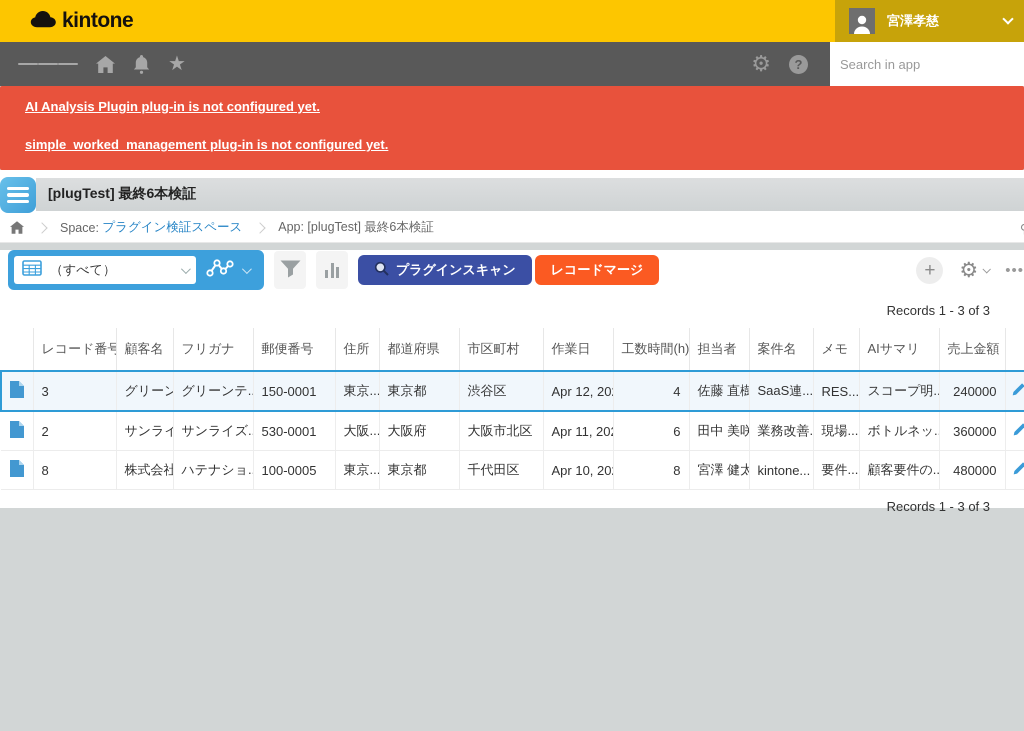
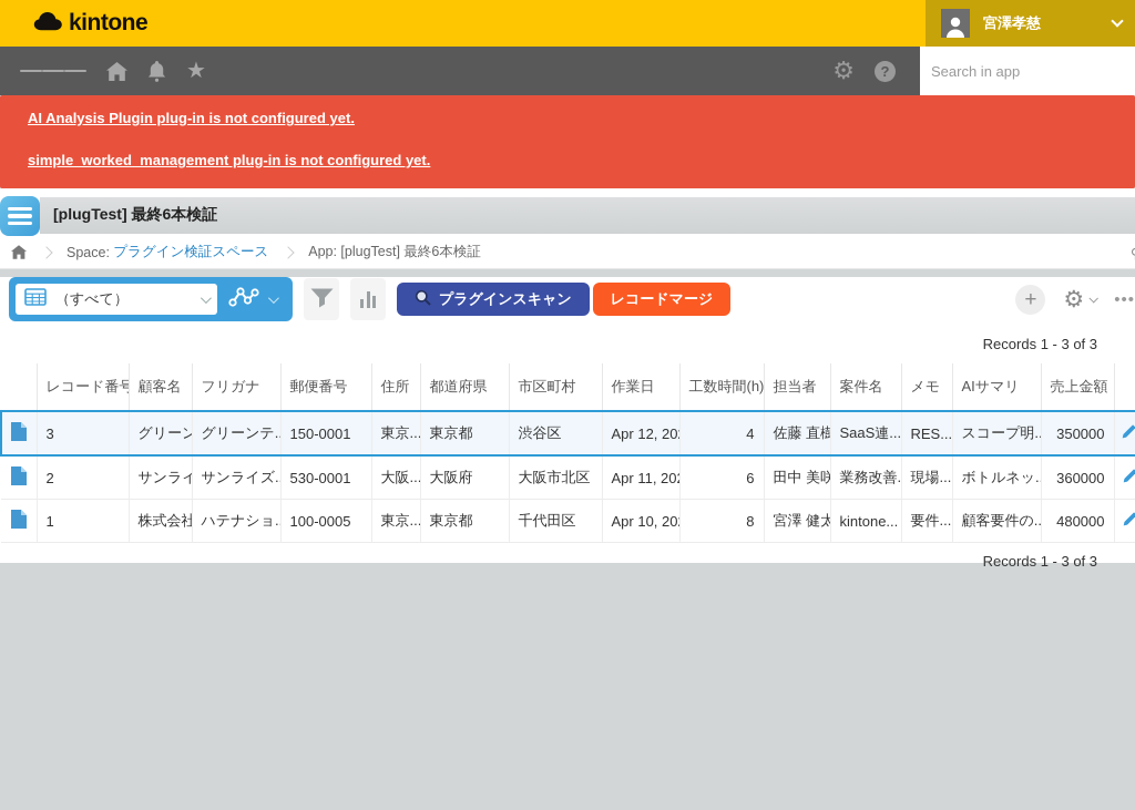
  kintone
  宮澤孝慈
  ★
  ⚙
  ?
  Search in app
  AI Analysis Plugin plug-in is not configured yet.
  simple_worked_management plug-in is not configured yet.
  [plugTest] 最終6本検証
  Space:
  プラグイン検証スペース
  App: [plugTest] 最終6本検証
  （すべて）
  プラグインスキャン
  レコードマージ
  +
  ⚙
  •••
  Records 1 - 3 of 3
  	レコード番号	顧客名	フリガナ	郵便番号	住所	都道府県	市区町村	作業日	工数時間(h)	担当者	案件名	メモ	AIサマリ	売上金額
- 	3	グリーン	グリーンテ.	150-0001	東京..	東京都	渋谷区	Apr 12, 20	4	佐藤 直樹	SaaS連...	RES...	スコープ明.	240000
+ 	3	グリーン	グリーンテ.	150-0001	東京..	東京都	渋谷区	Apr 12, 20	4	佐藤 直樹	SaaS連...	RES...	スコープ明.	350000
  	2	サンライ	サンライズ.	530-0001	大阪..	大阪府	大阪市北区	Apr 11, 20	6	田中 美咲	業務改善.	現場...	ボトルネッ.	360000
- 	8	株式会社	ハテナショ.	100-0005	東京..	東京都	千代田区	Apr 10, 20	8	宮澤 健太	kintone...	要件...	顧客要件の..	480000
+ 	1	株式会社	ハテナショ.	100-0005	東京..	東京都	千代田区	Apr 10, 20	8	宮澤 健太	kintone...	要件...	顧客要件の..	480000
  Records 1 - 3 of 3
